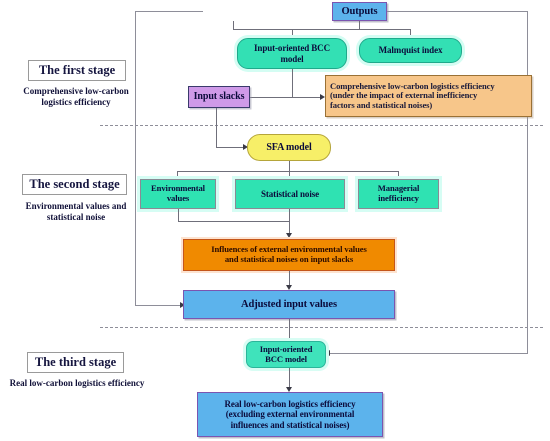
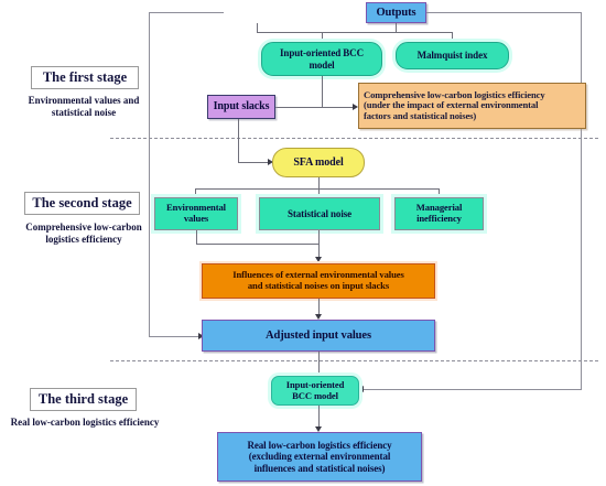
  The first stage
- Comprehensive low-carbon
+ Environmental values and
- logistics efficiency
+ statistical noise
  The second stage
- Environmental values and
+ Comprehensive low-carbon
- statistical noise
+ logistics efficiency
  The third stage
  Real low-carbon logistics efficiency
  Outputs
  Input-oriented BCC
  model
  Malmquist index
  Input slacks
  Comprehensive low-carbon logistics efficiency
- (under the impact of external inefficiency
+ (under the impact of external environmental
  factors and statistical noises)
  SFA model
  Environmental
  values
  Statistical noise
  Managerial
  inefficiency
  Influences of external environmental values
  and statistical noises on input slacks
  Adjusted input values
  Input-oriented
  BCC model
  Real low-carbon logistics efficiency
  (excluding external environmental
  influences and statistical noises)
